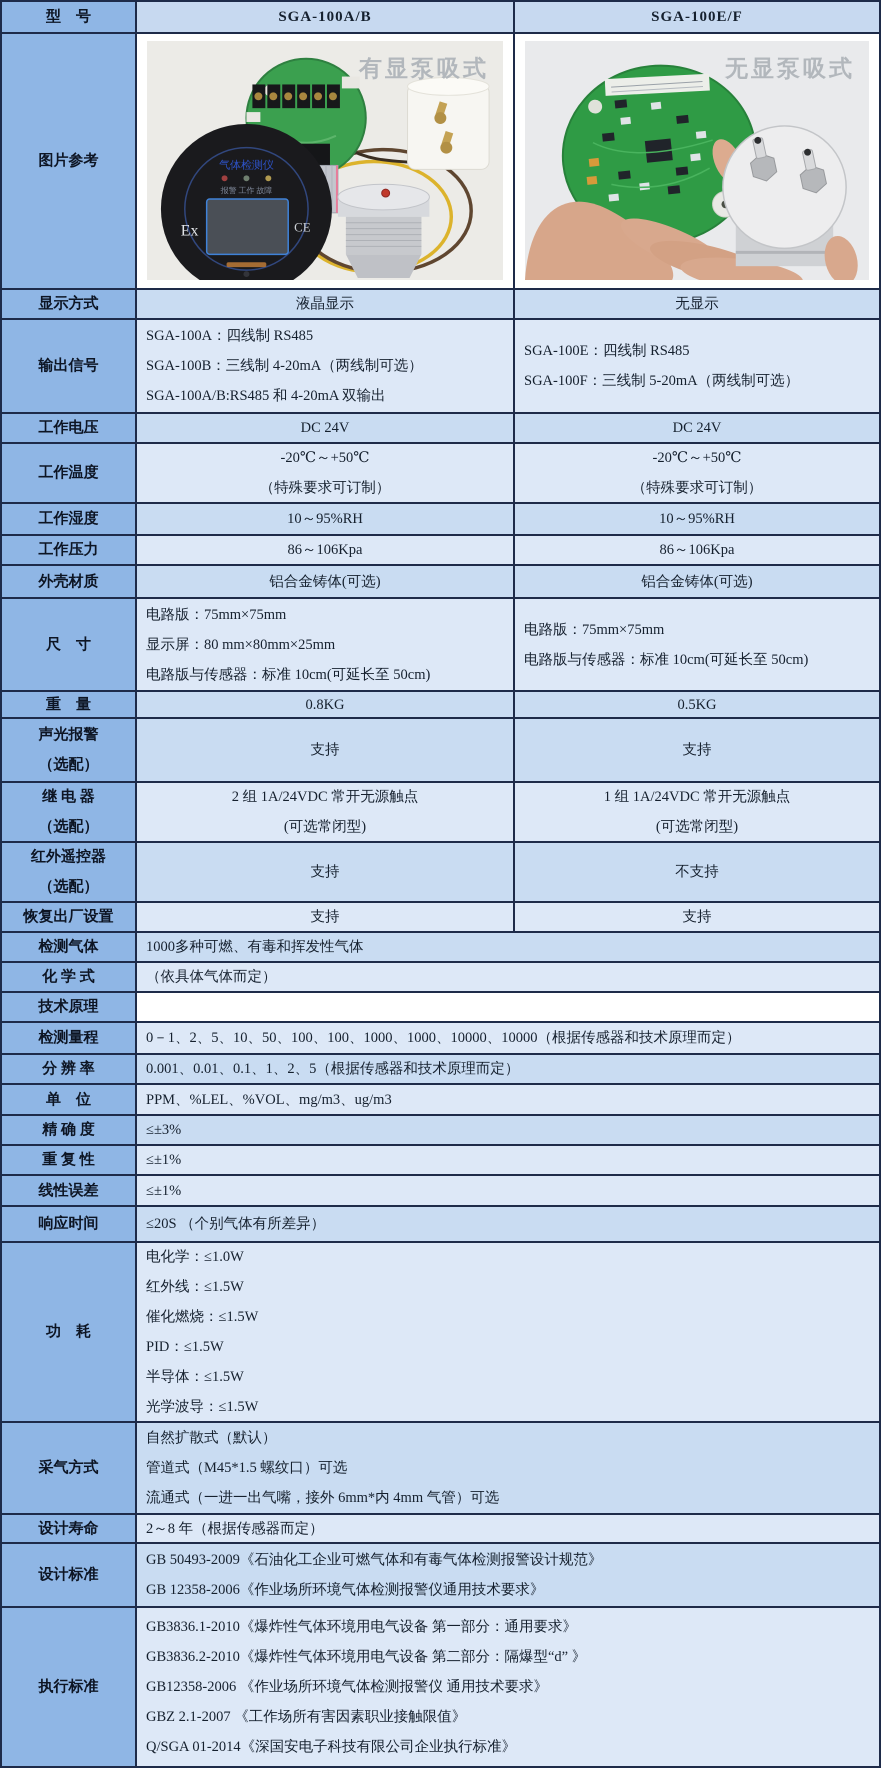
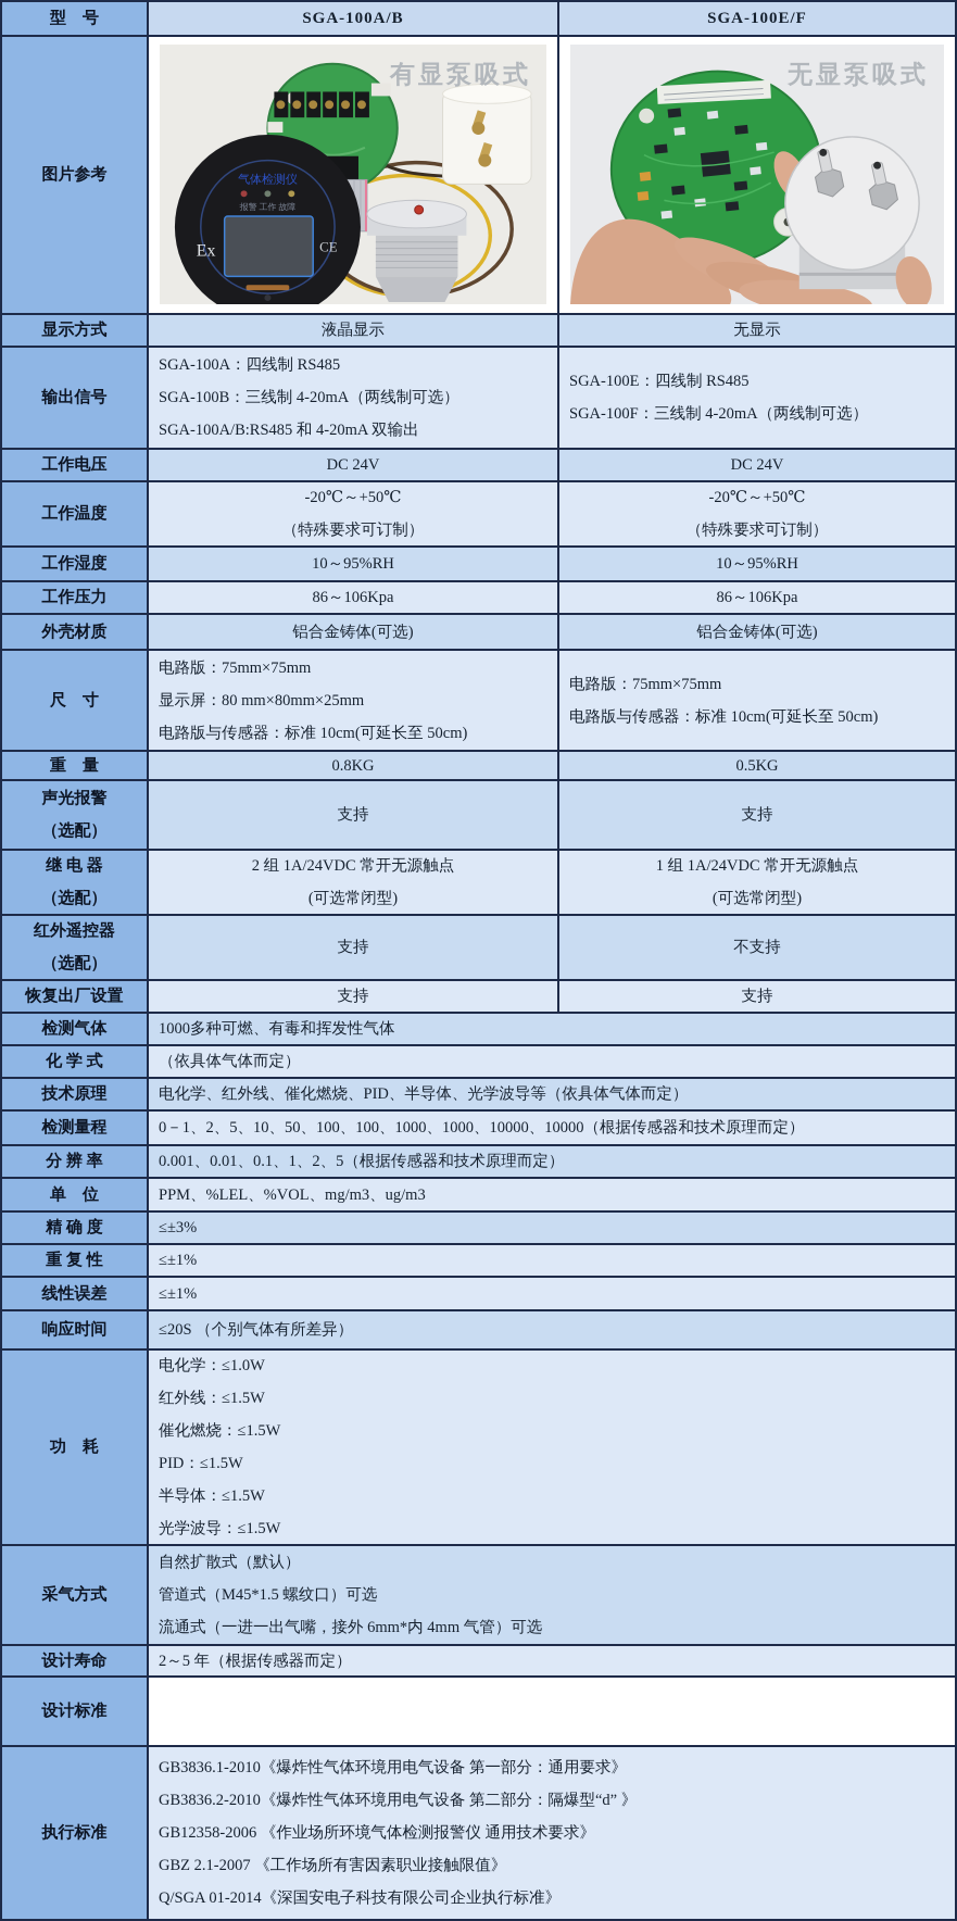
  型 号
  SGA-100A/B
  SGA-100E/F
  图片参考
  气体检测仪
  报警 工作 故障
  Ex
  CE
  有显泵吸式
  无显泵吸式
  显示方式
  液晶显示
  无显示
  输出信号
  SGA-100A：四线制 RS485
  SGA-100B：三线制 4-20mA（两线制可选）
  SGA-100A/B:RS485 和 4-20mA 双输出
  SGA-100E：四线制 RS485
- SGA-100F：三线制 5-20mA（两线制可选）
+ SGA-100F：三线制 4-20mA（两线制可选）
  工作电压
  DC 24V
  DC 24V
  工作温度
  -20℃～+50℃
  （特殊要求可订制）
  -20℃～+50℃
  （特殊要求可订制）
  工作湿度
  10～95%RH
  10～95%RH
  工作压力
  86～106Kpa
  86～106Kpa
  外壳材质
  铝合金铸体(可选)
  铝合金铸体(可选)
  尺 寸
  电路版：75mm×75mm
  显示屏：80 mm×80mm×25mm
  电路版与传感器：标准 10cm(可延长至 50cm)
  电路版：75mm×75mm
  电路版与传感器：标准 10cm(可延长至 50cm)
  重 量
  0.8KG
  0.5KG
  声光报警
  （选配）
  支持
  支持
  继 电 器
  （选配）
  2 组 1A/24VDC 常开无源触点
  (可选常闭型)
  1 组 1A/24VDC 常开无源触点
  (可选常闭型)
  红外遥控器
  （选配）
  支持
  不支持
  恢复出厂设置
  支持
  支持
  检测气体
  1000多种可燃、有毒和挥发性气体
  化 学 式
  （依具体气体而定）
  技术原理
+ 电化学、红外线、催化燃烧、PID、半导体、光学波导等（依具体气体而定）
  检测量程
  0－1、2、5、10、50、100、100、1000、1000、10000、10000（根据传感器和技术原理而定）
  分 辨 率
  0.001、0.01、0.1、1、2、5（根据传感器和技术原理而定）
  单 位
  PPM、%LEL、%VOL、mg/m3、ug/m3
  精 确 度
  ≤±3%
  重 复 性
  ≤±1%
  线性误差
  ≤±1%
  响应时间
  ≤20S （个别气体有所差异）
  功 耗
  电化学：≤1.0W
  红外线：≤1.5W
  催化燃烧：≤1.5W
  PID：≤1.5W
  半导体：≤1.5W
  光学波导：≤1.5W
  采气方式
  自然扩散式（默认）
  管道式（M45*1.5 螺纹口）可选
  流通式（一进一出气嘴，接外 6mm*内 4mm 气管）可选
  设计寿命
- 2～8 年（根据传感器而定）
+ 2～5 年（根据传感器而定）
  设计标准
- GB 50493-2009《石油化工企业可燃气体和有毒气体检测报警设计规范》
- GB 12358-2006《作业场所环境气体检测报警仪通用技术要求》
  执行标准
  GB3836.1-2010《爆炸性气体环境用电气设备 第一部分：通用要求》
  GB3836.2-2010《爆炸性气体环境用电气设备 第二部分：隔爆型“d” 》
  GB12358-2006 《作业场所环境气体检测报警仪 通用技术要求》
  GBZ 2.1-2007 《工作场所有害因素职业接触限值》
  Q/SGA 01-2014《深国安电子科技有限公司企业执行标准》
